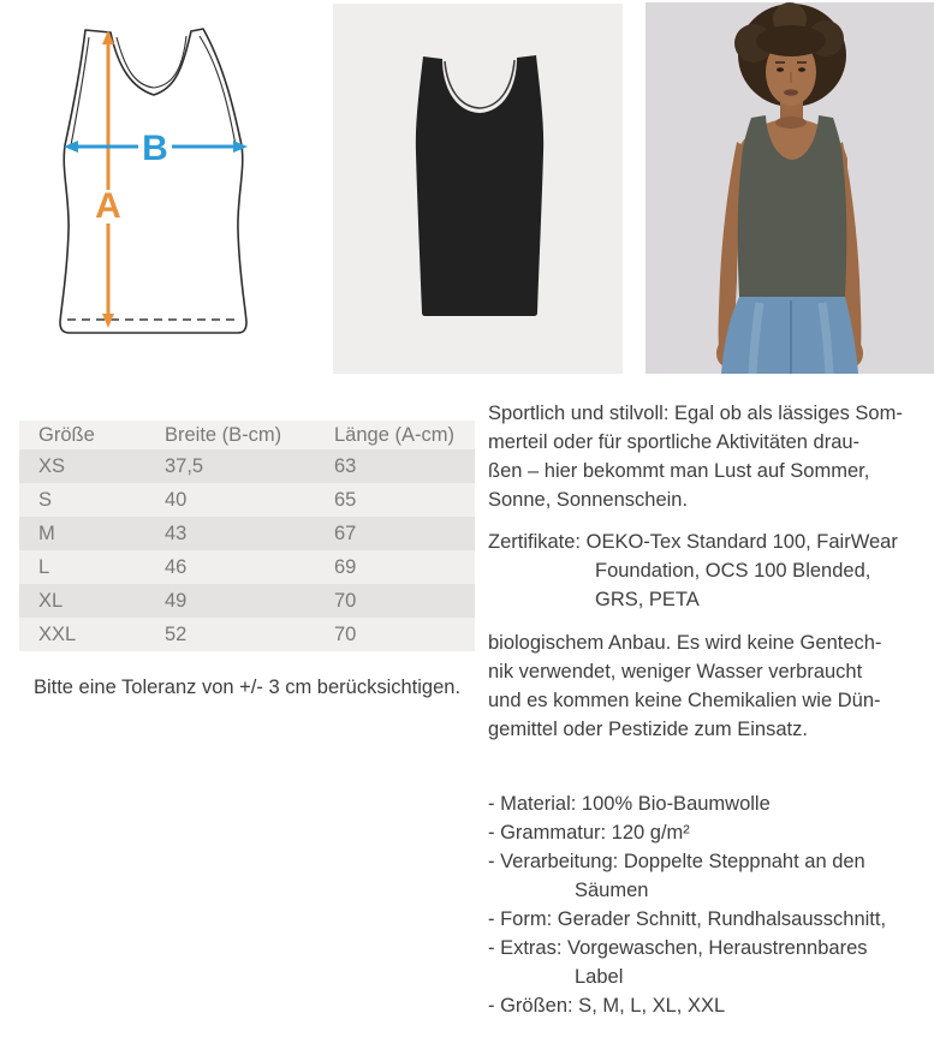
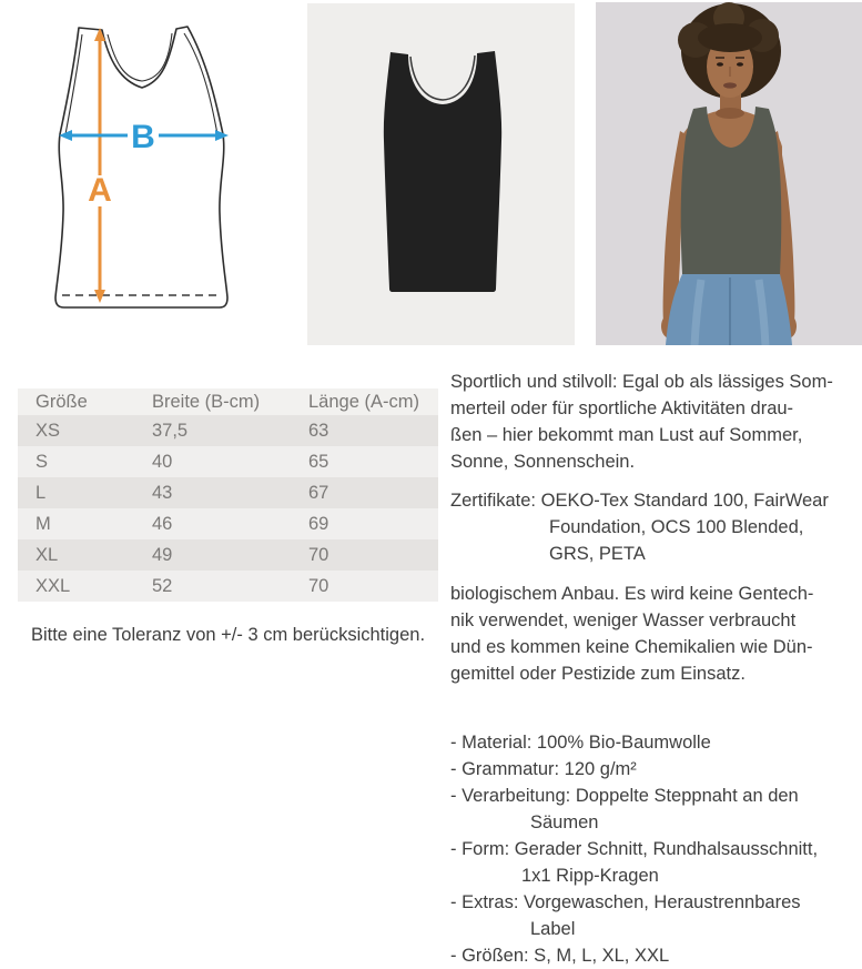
  A
  B
  Größe
  Breite (B-cm)
  Länge (A-cm)
  XS
  37,5
  63
  S
  40
  65
- M
+ L
  43
  67
- L
+ M
  46
  69
  XL
  49
  70
  XXL
  52
  70
  Bitte eine Toleranz von +/- 3 cm berücksichtigen.
  Sportlich und stilvoll: Egal ob als lässiges Som-
  merteil oder für sportliche Aktivitäten drau-
  ßen – hier bekommt man Lust auf Sommer,
  Sonne, Sonnenschein.
  Zertifikate: OEKO-Tex Standard 100, FairWear
  Foundation, OCS 100 Blended,
  GRS, PETA
  biologischem Anbau. Es wird keine Gentech-
  nik verwendet, weniger Wasser verbraucht
  und es kommen keine Chemikalien wie Dün-
  gemittel oder Pestizide zum Einsatz.
  - Material: 100% Bio-Baumwolle
  - Grammatur: 120 g/m²
  - Verarbeitung: Doppelte Steppnaht an den
  Säumen
  - Form: Gerader Schnitt, Rundhalsausschnitt,
+ 1x1 Ripp-Kragen
  - Extras: Vorgewaschen, Heraustrennbares
  Label
  - Größen: S, M, L, XL, XXL
